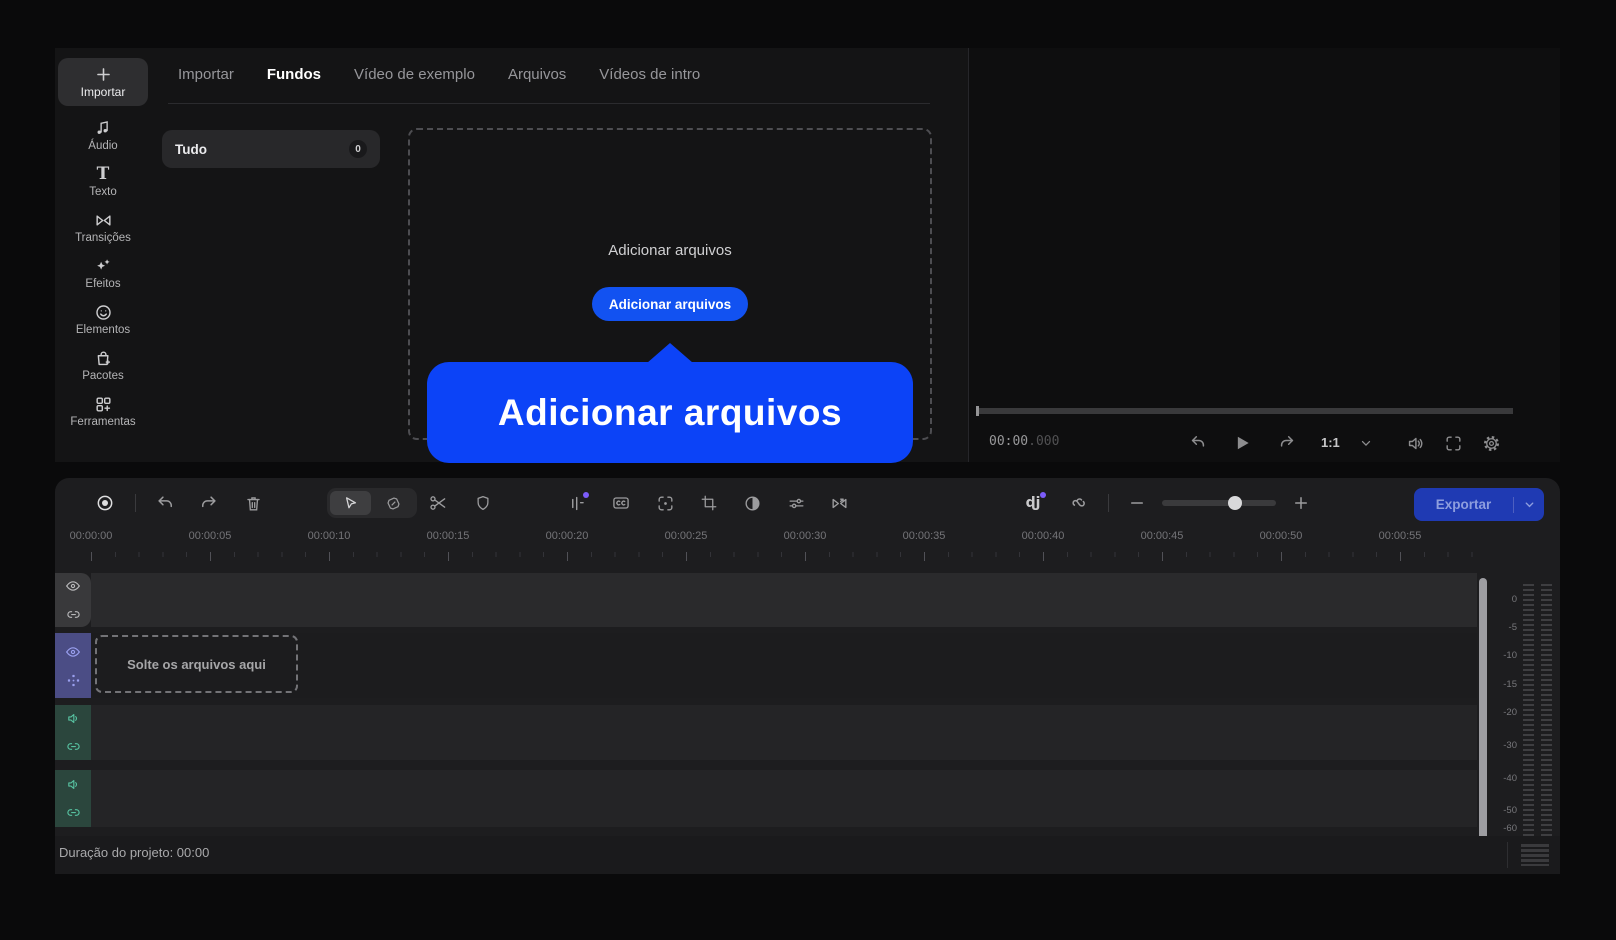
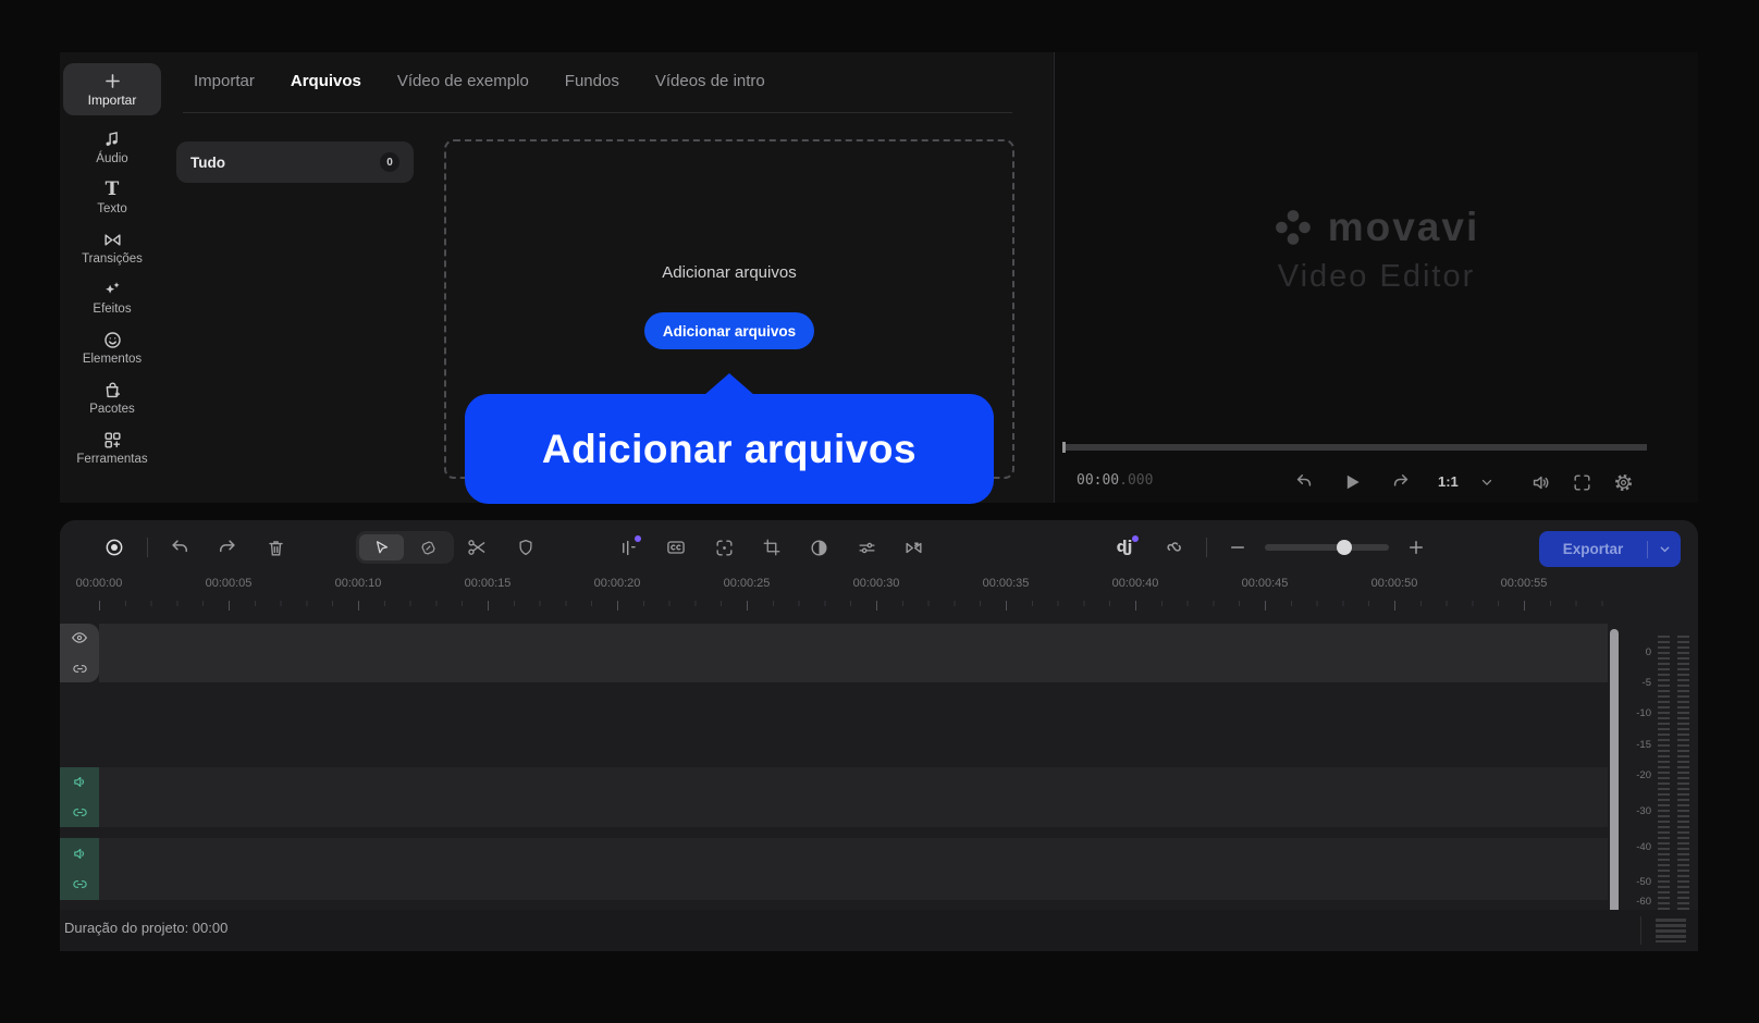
  Importar
  Áudio
  T
  Texto
  Transições
  Efeitos
  Elementos
  Pacotes
  Ferramentas
  Importar
- Fundos
+ Arquivos
  Vídeo de exemplo
- Arquivos
+ Fundos
  Vídeos de intro
  Tudo
  0
  Adicionar arquivos
  Adicionar arquivos
+ movavi
+ Video Editor
  00:00.000
  1:1
  Adicionar arquivos
  ɖj
  Exportar
  00:00:00
  00:00:05
  00:00:10
  00:00:15
  00:00:20
  00:00:25
  00:00:30
  00:00:35
  00:00:40
  00:00:45
  00:00:50
  00:00:55
- Solte os arquivos aqui
  0
  -5
  -10
  -15
  -20
  -30
  -40
  -50
  -60
  Duração do projeto: 00:00
